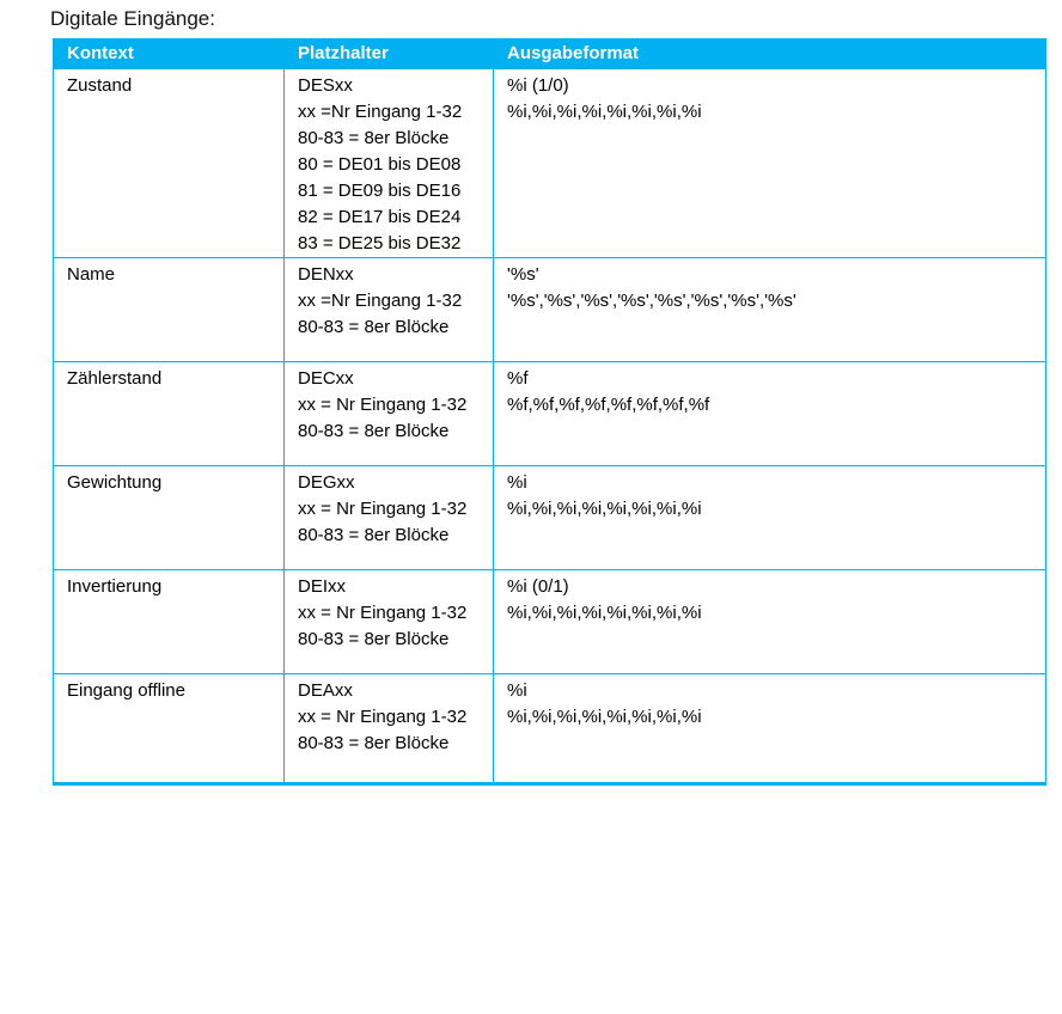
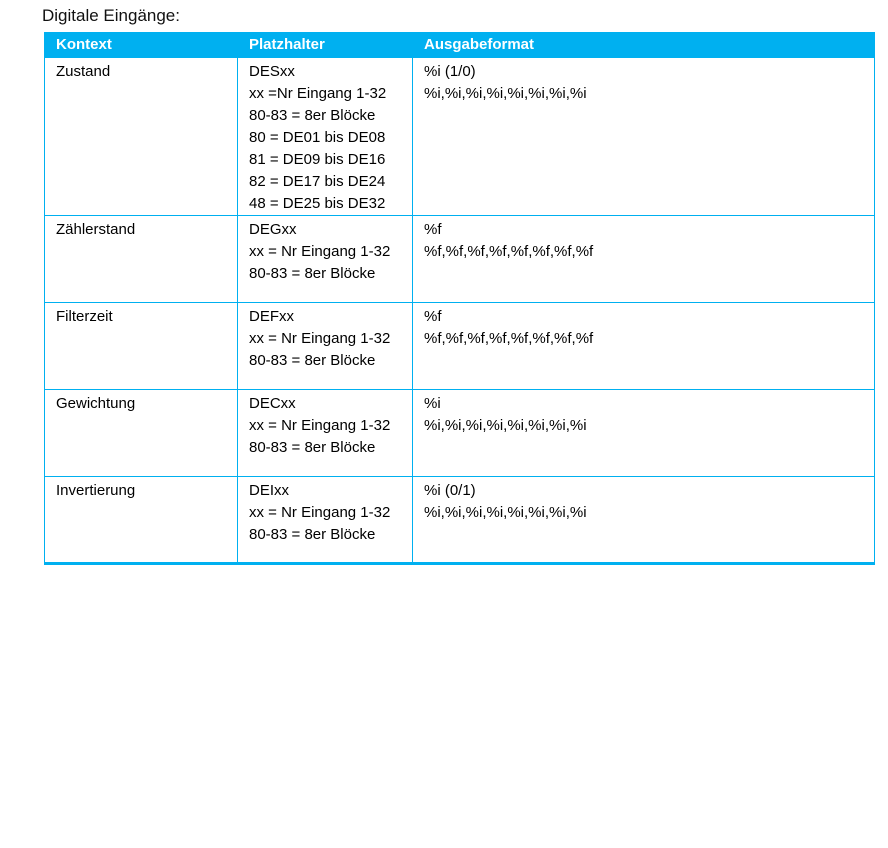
  Digitale Eingänge:
  Kontext	Platzhalter	Ausgabeformat
- Zustand	DESxx xx =Nr Eingang 1-32 80-83 = 8er Blöcke 80 = DE01 bis DE08 81 = DE09 bis DE16 82 = DE17 bis DE24 83 = DE25 bis DE32	%i (1/0) %i,%i,%i,%i,%i,%i,%i,%i
+ Zustand	DESxx xx =Nr Eingang 1-32 80-83 = 8er Blöcke 80 = DE01 bis DE08 81 = DE09 bis DE16 82 = DE17 bis DE24 48 = DE25 bis DE32	%i (1/0) %i,%i,%i,%i,%i,%i,%i,%i
- Name	DENxx xx =Nr Eingang 1-32 80-83 = 8er Blöcke	'%s' '%s','%s','%s','%s','%s','%s','%s','%s'
- Zählerstand	DECxx xx = Nr Eingang 1-32 80-83 = 8er Blöcke	%f %f,%f,%f,%f,%f,%f,%f,%f
+ Zählerstand	DEGxx xx = Nr Eingang 1-32 80-83 = 8er Blöcke	%f %f,%f,%f,%f,%f,%f,%f,%f
+ Filterzeit	DEFxx xx = Nr Eingang 1-32 80-83 = 8er Blöcke	%f %f,%f,%f,%f,%f,%f,%f,%f
- Gewichtung	DEGxx xx = Nr Eingang 1-32 80-83 = 8er Blöcke	%i %i,%i,%i,%i,%i,%i,%i,%i
+ Gewichtung	DECxx xx = Nr Eingang 1-32 80-83 = 8er Blöcke	%i %i,%i,%i,%i,%i,%i,%i,%i
  Invertierung	DEIxx xx = Nr Eingang 1-32 80-83 = 8er Blöcke	%i (0/1) %i,%i,%i,%i,%i,%i,%i,%i
- Eingang offline	DEAxx xx = Nr Eingang 1-32 80-83 = 8er Blöcke	%i %i,%i,%i,%i,%i,%i,%i,%i
